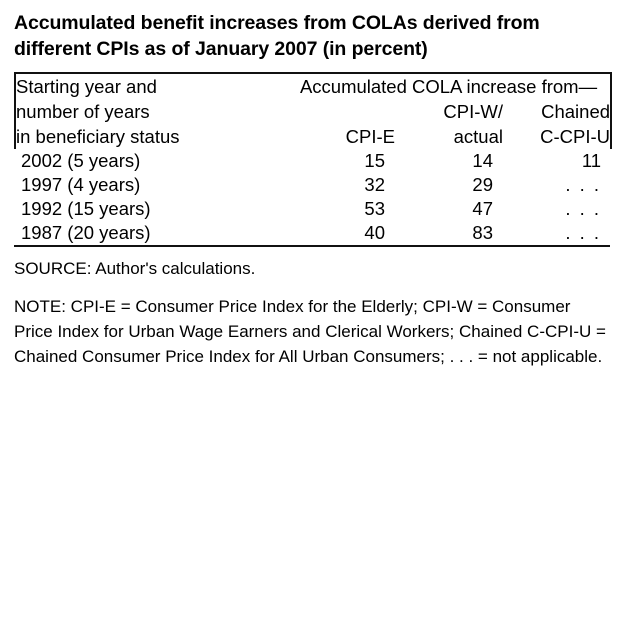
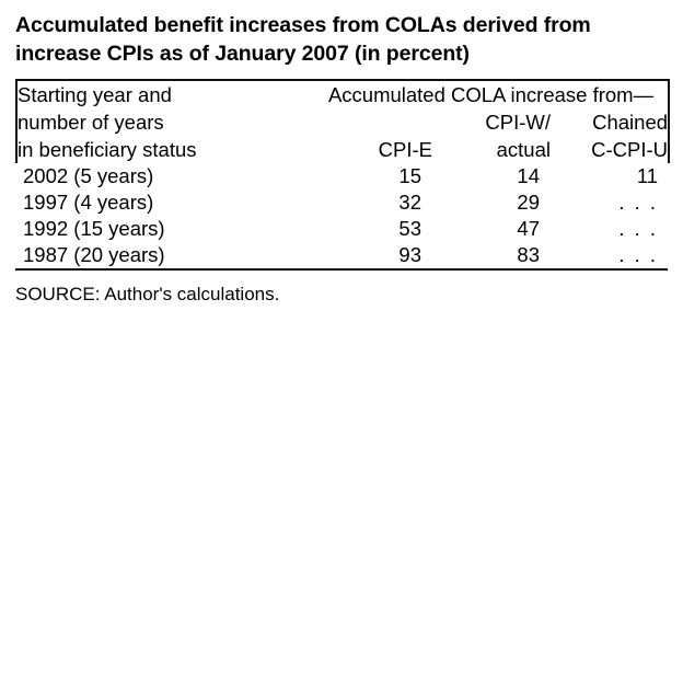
- Accumulated benefit increases from COLAs derived from different CPIs as of January 2007 (in percent)
+ Accumulated benefit increases from COLAs derived from increase CPIs as of January 2007 (in percent)
  Starting year and number of years in beneficiary status	Accumulated COLA increase from—
  CPI-E	CPI-W/ actual	Chained C-CPI-U
  2002 (5 years)	15	14	11
  1997 (4 years)	32	29	. . .
  1992 (15 years)	53	47	. . .
- 1987 (20 years)	40	83	. . .
+ 1987 (20 years)	93	83	. . .
  SOURCE: Author's calculations.
- NOTE: CPI-E = Consumer Price Index for the Elderly; CPI-W = Consumer Price Index for Urban Wage Earners and Clerical Workers; Chained C-CPI-U = Chained Consumer Price Index for All Urban Consumers; . . . = not applicable.
